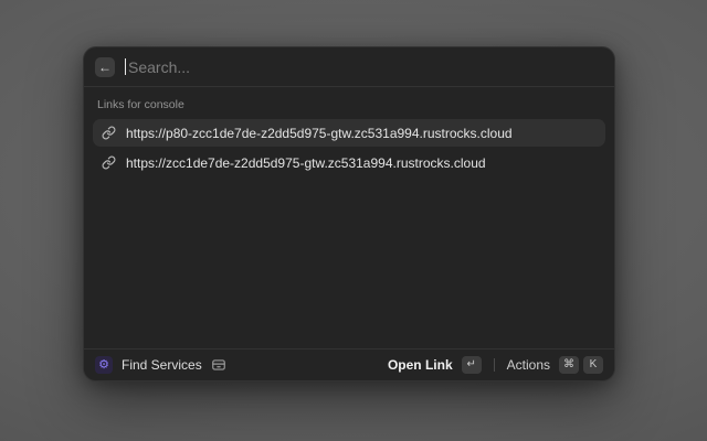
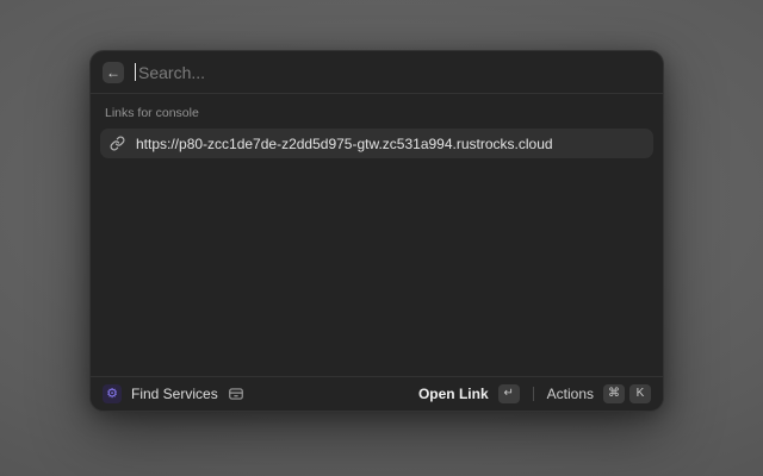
  ←
  Search...
  Links for console
  https://p80-zcc1de7de-z2dd5d975-gtw.zc531a994.rustrocks.cloud
- https://zcc1de7de-z2dd5d975-gtw.zc531a994.rustrocks.cloud
  ⚙
  Find Services
  Open Link
  ↵
  Actions
  ⌘
  K
